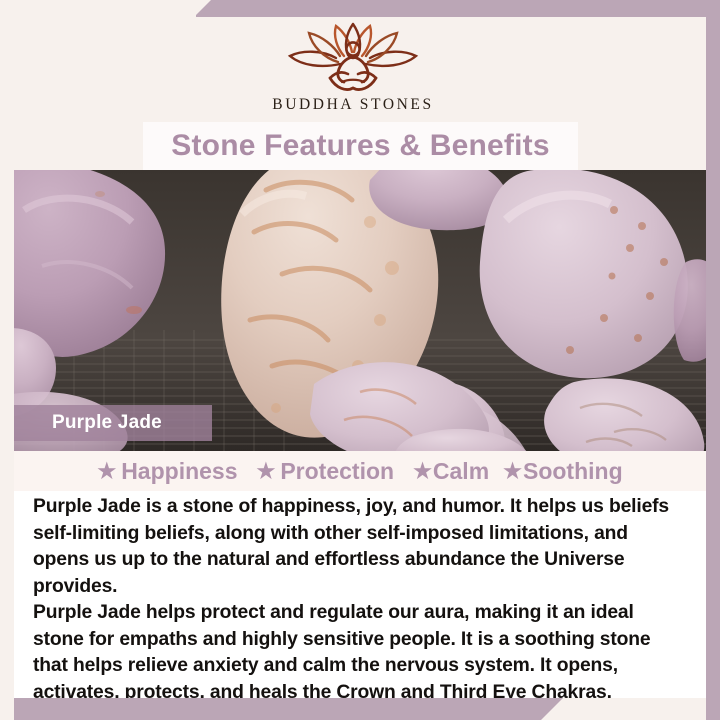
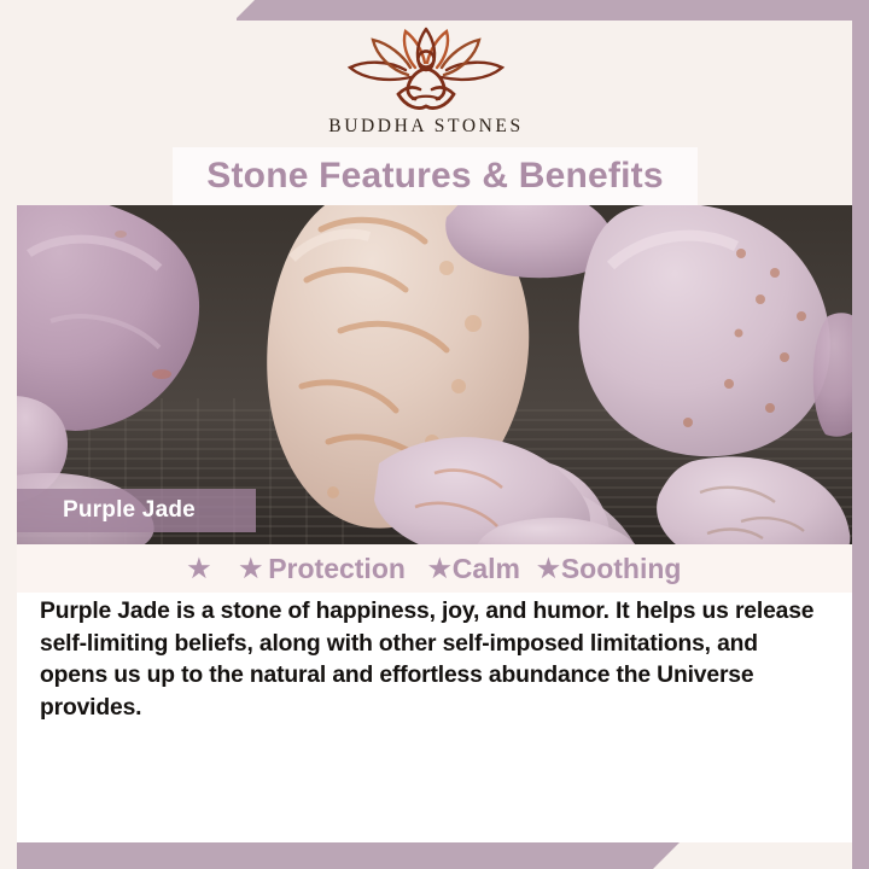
  BUDDHA STONES
  Stone Features & Benefits
  Purple Jade
  ★
- Happiness
  ★
  Protection
  ★
  Calm
  ★
  Soothing
- Purple Jade is a stone of happiness, joy, and humor. It helps us beliefs self-limiting beliefs, along with other self-imposed limitations, and opens us up to the natural and effortless abundance the Universe provides.
+ Purple Jade is a stone of happiness, joy, and humor. It helps us release self-limiting beliefs, along with other self-imposed limitations, and opens us up to the natural and effortless abundance the Universe provides.
- Purple Jade helps protect and regulate our aura, making it an ideal stone for empaths and highly sensitive people. It is a soothing stone that helps relieve anxiety and calm the nervous system. It opens, activates, protects, and heals the Crown and Third Eye Chakras.
